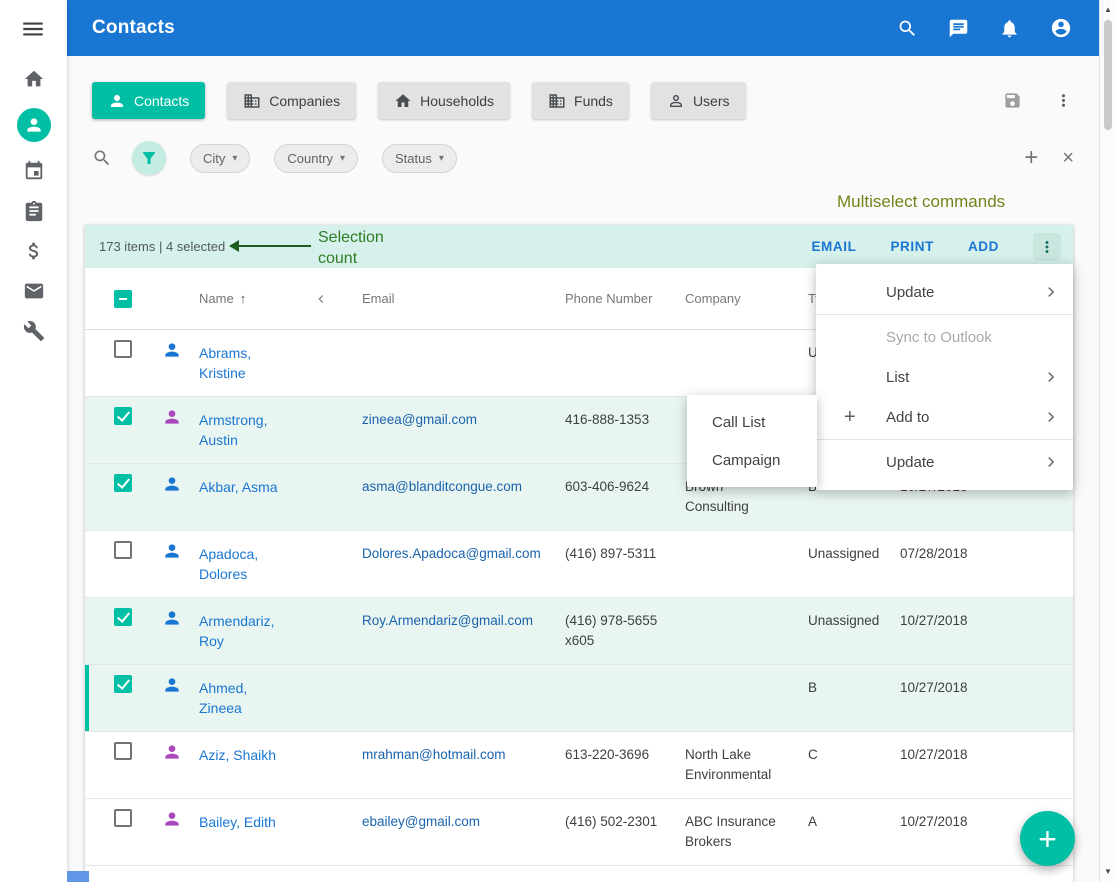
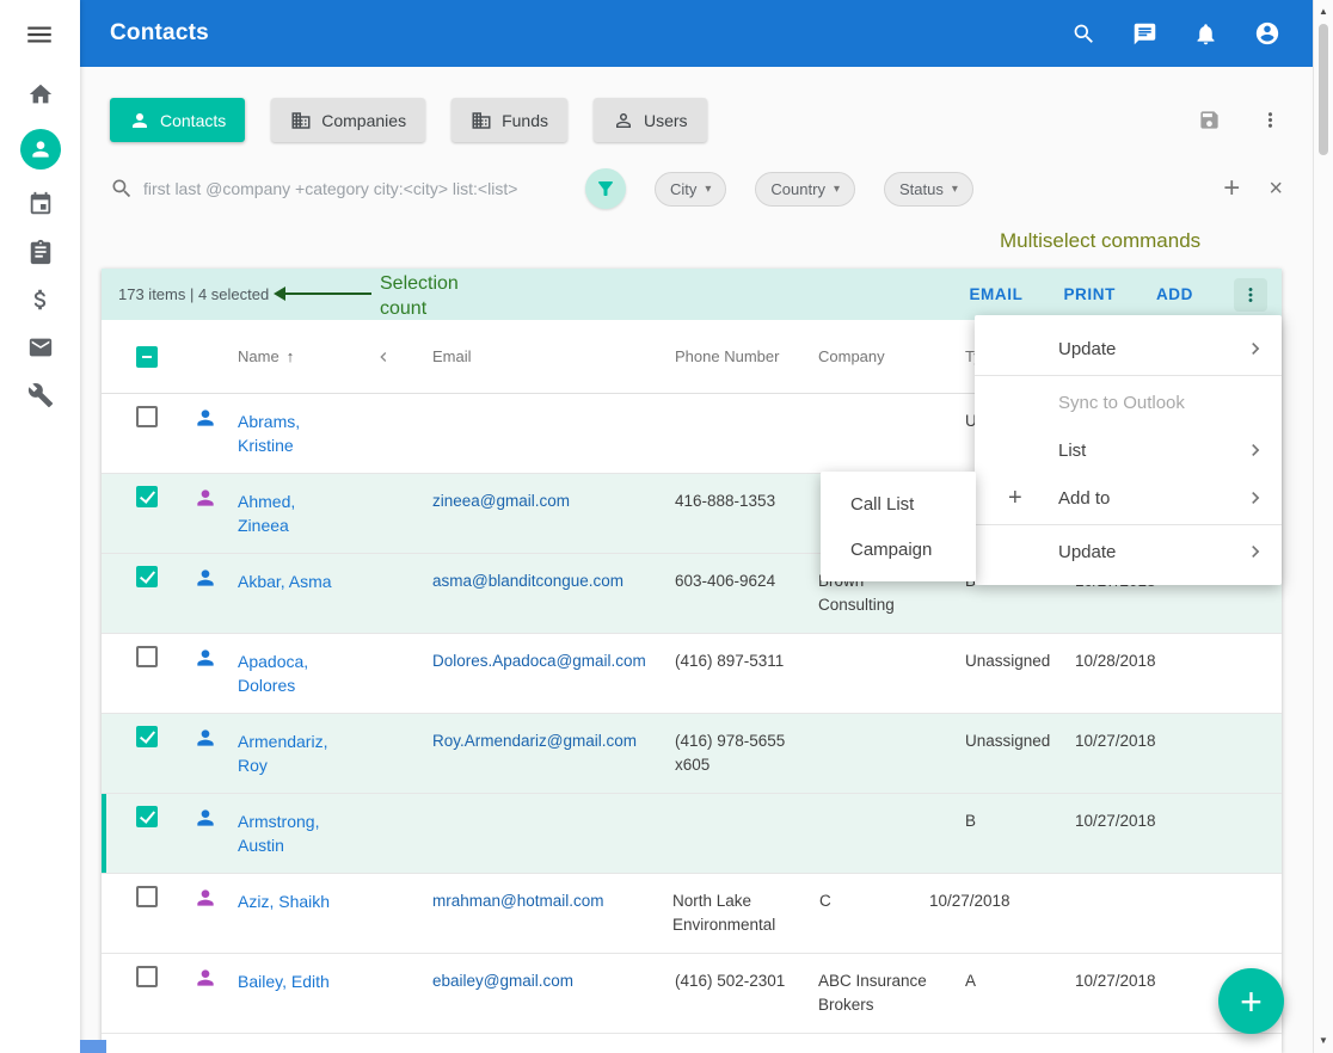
  ▲
  ▼
  Contacts
  Contacts
  Companies
- Households
  Funds
  Users
+ first last @company +category city:<city> list:<list>
  City
  ▾
  Country
  ▾
  Status
  ▾
  +
  ×
  Multiselect commands
  Selection count
  173 items | 4 selected
  EMAIL
  PRINT
  ADD
  Name
  ↑
  Email
  Phone Number
  Company
  Abrams, Kristine
- Armstrong, Austin
+ Ahmed, Zineea
  zineea@gmail.com
  416-888-1353
  Akbar, Asma
  asma@blanditcongue.com
  603-406-9624
  Apadoca, Dolores
  Dolores.Apadoca@gmail.com
  (416) 897-5311
  Unassigned
- 07/28/2018
+ 10/28/2018
  Armendariz, Roy
  Roy.Armendariz@gmail.com
  (416) 978-5655 x605
  Unassigned
  10/27/2018
- Ahmed, Zineea
+ Armstrong, Austin
  B
  10/27/2018
  Aziz, Shaikh
  mrahman@hotmail.com
- 613-220-3696
  North Lake Environmental
  C
  10/27/2018
  Bailey, Edith
  ebailey@gmail.com
  (416) 502-2301
  ABC Insurance Brokers
  A
  10/27/2018
  +
  Update
  Sync to Outlook
  List
  +
  Add to
  Update
  Call List
  Campaign
